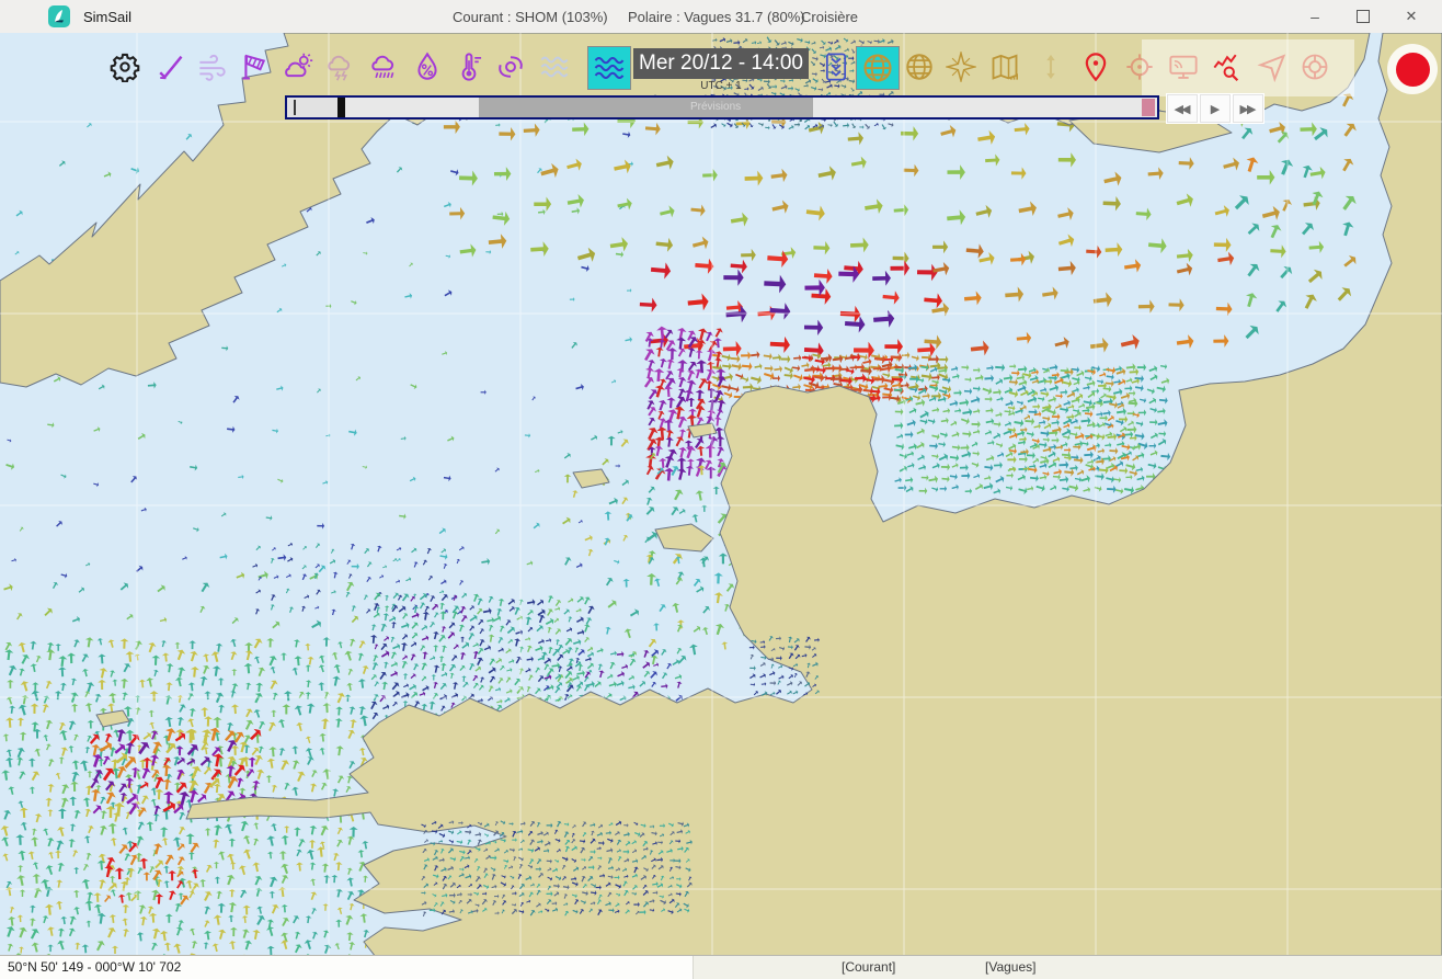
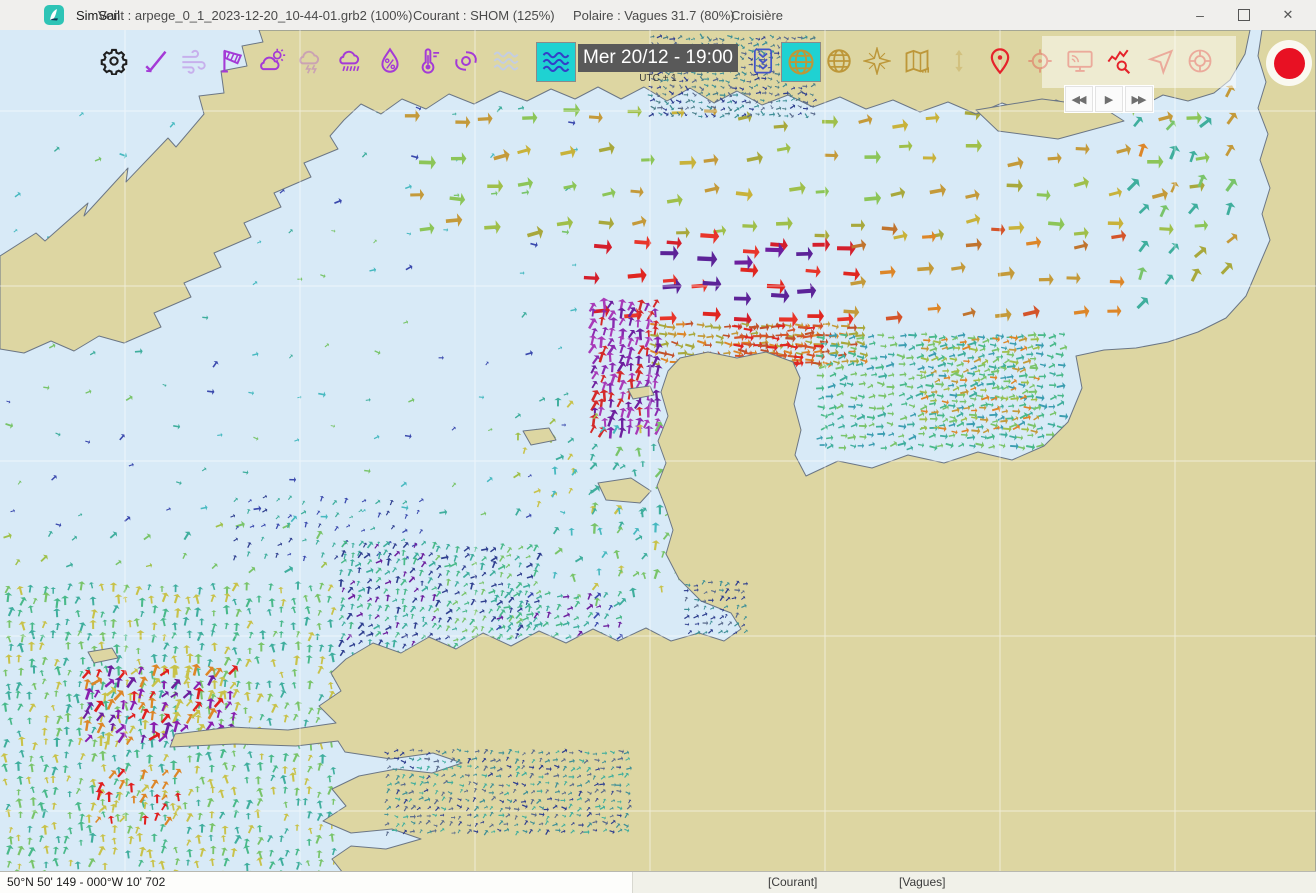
  SimSail
+ Vent : arpege_0_1_2023-12-20_10-44-01.grb2 (100%)
- Courant : SHOM (103%)
+ Courant : SHOM (125%)
  Polaire : Vagues 31.7 (80%)
  Croisière
  –
  ✕
- Mer 20/12 - 14:00
+ Mer 20/12 - 19:00
  UTC + 1
- Prévisions
  ◀◀
  ▶
  ▶▶
  50°N 50' 149 - 000°W 10' 702
  [Courant]
  [Vagues]
